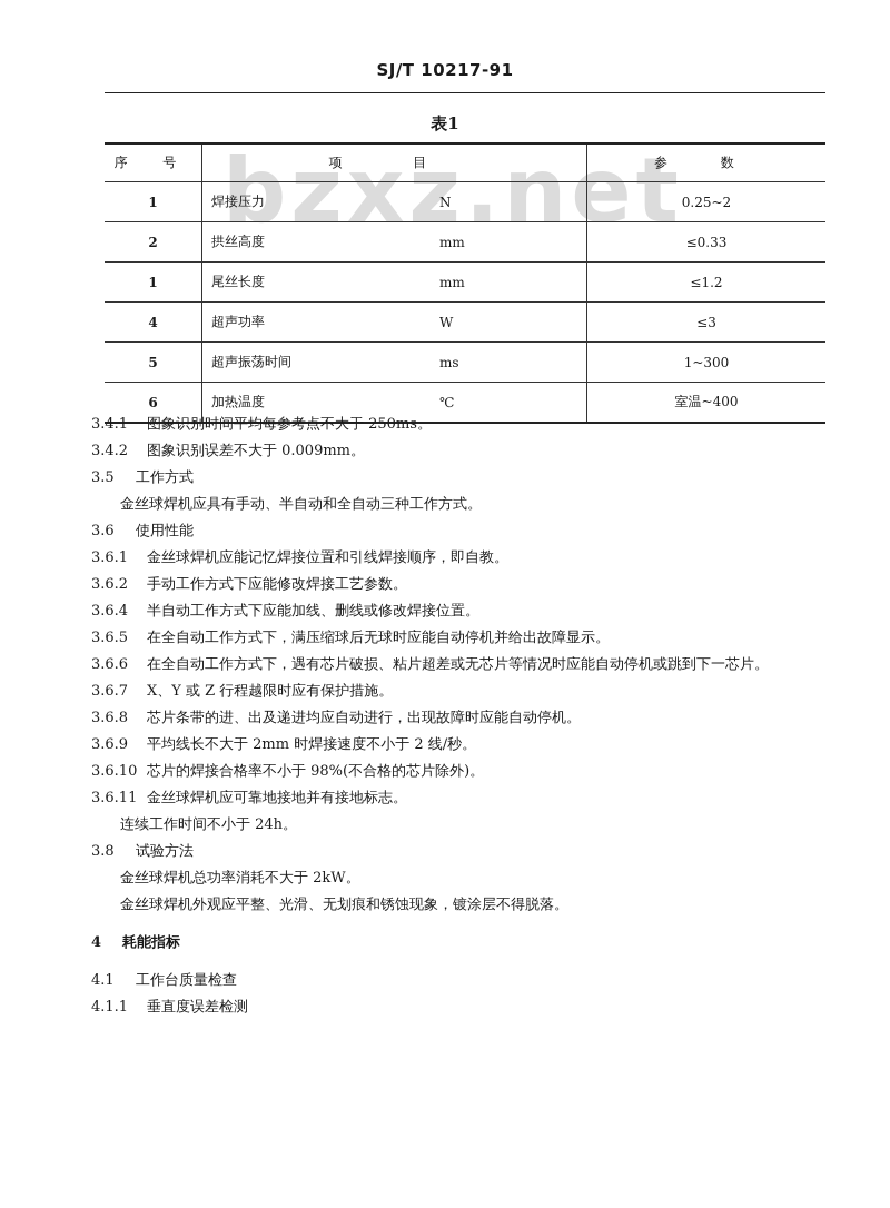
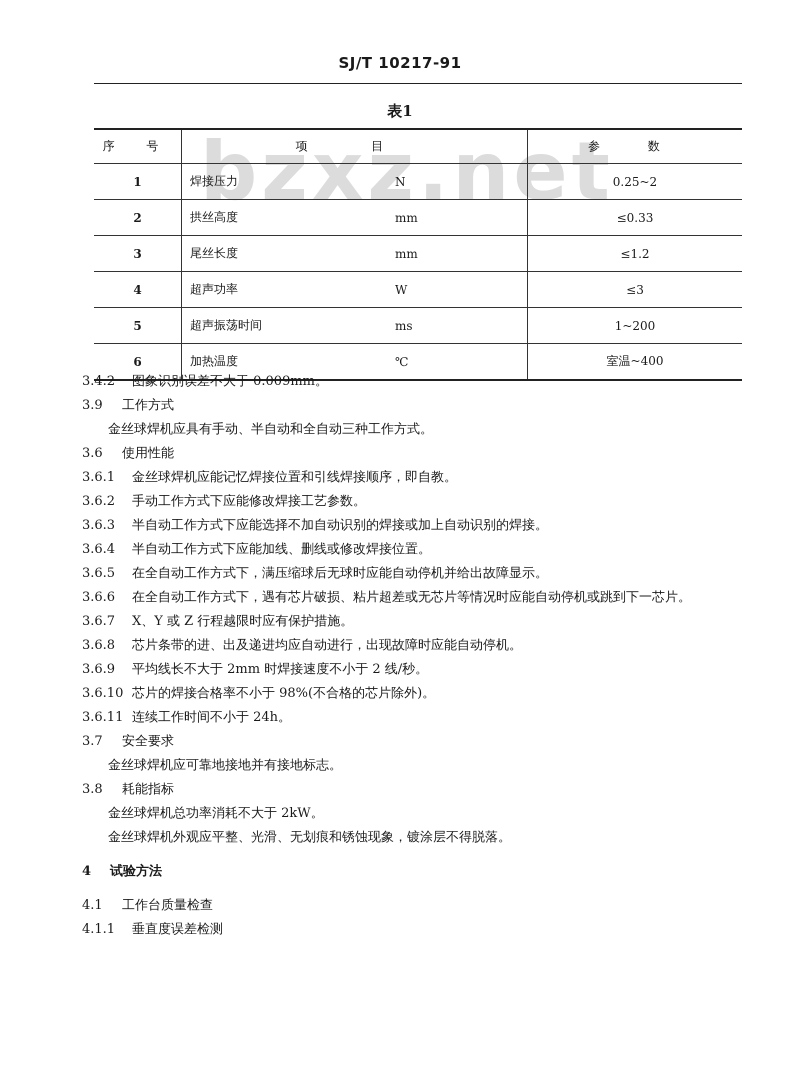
  SJ/T 10217-91
  表1
  bzxz.net
  序 号	项 目	参 数
  1	焊接压力	N	0.25~2
  2	拱丝高度	mm	≤0.33
- 1	尾丝长度	mm	≤1.2
+ 3	尾丝长度	mm	≤1.2
  4	超声功率	W	≤3
- 5	超声振荡时间	ms	1~300
+ 5	超声振荡时间	ms	1~200
  6	加热温度	℃	室温~400
- 3.4.1 图象识别时间平均每参考点不大于 250ms。
  3.4.2 图象识别误差不大于 0.009mm。
- 3.5 工作方式
+ 3.9 工作方式
  金丝球焊机应具有手动、半自动和全自动三种工作方式。
  3.6 使用性能
  3.6.1 金丝球焊机应能记忆焊接位置和引线焊接顺序，即自教。
  3.6.2 手动工作方式下应能修改焊接工艺参数。
+ 3.6.3 半自动工作方式下应能选择不加自动识别的焊接或加上自动识别的焊接。
  3.6.4 半自动工作方式下应能加线、删线或修改焊接位置。
  3.6.5 在全自动工作方式下，满压缩球后无球时应能自动停机并给出故障显示。
  3.6.6 在全自动工作方式下，遇有芯片破损、粘片超差或无芯片等情况时应能自动停机或跳到下一芯片。
  3.6.7 X、Y 或 Z 行程越限时应有保护措施。
  3.6.8 芯片条带的进、出及递进均应自动进行，出现故障时应能自动停机。
  3.6.9 平均线长不大于 2mm 时焊接速度不小于 2 线/秒。
  3.6.10 芯片的焊接合格率不小于 98%(不合格的芯片除外)。
- 3.6.11 金丝球焊机应可靠地接地并有接地标志。
+ 3.6.11 连续工作时间不小于 24h。
+ 3.7 安全要求
- 连续工作时间不小于 24h。
+ 金丝球焊机应可靠地接地并有接地标志。
- 3.8 试验方法
+ 3.8 耗能指标
  金丝球焊机总功率消耗不大于 2kW。
  金丝球焊机外观应平整、光滑、无划痕和锈蚀现象，镀涂层不得脱落。
- 4 耗能指标
+ 4 试验方法
  4.1 工作台质量检查
  4.1.1 垂直度误差检测
